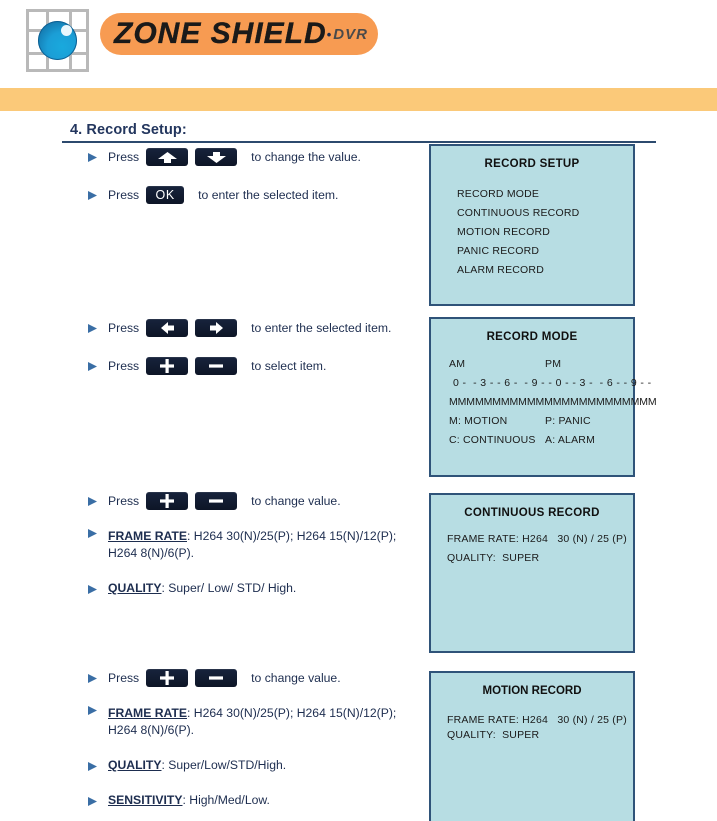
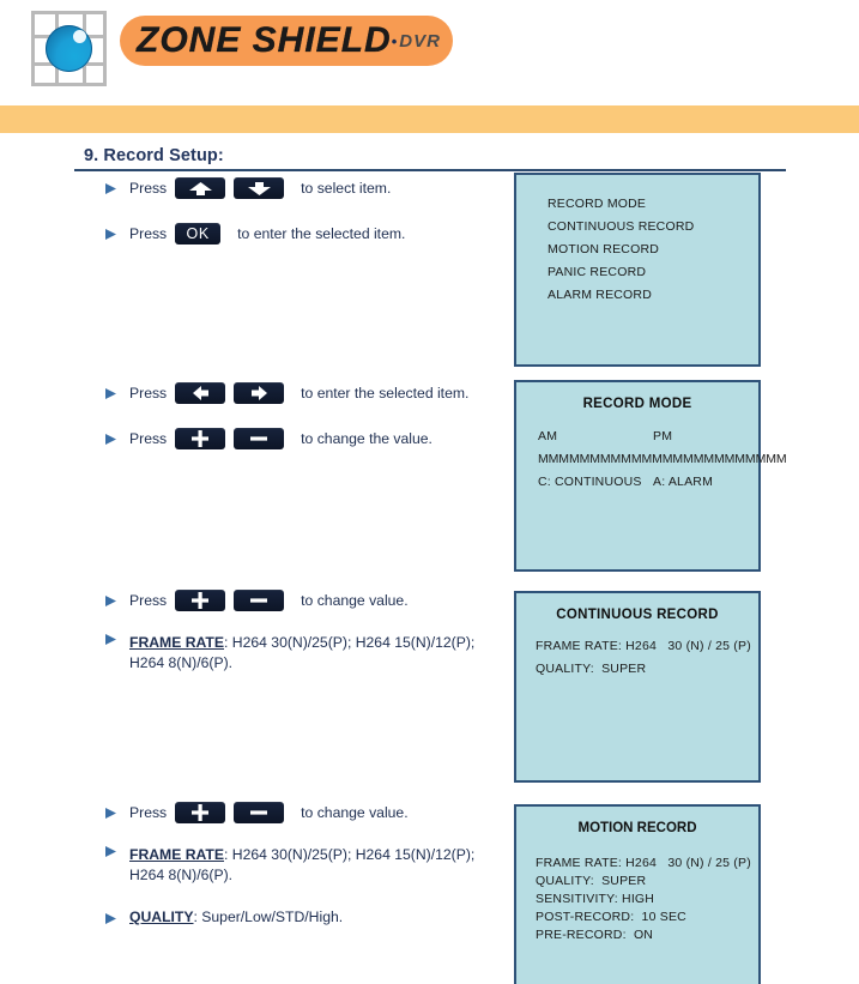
  ZONE SHIELD
  •
  DVR
- 4. Record Setup:
+ 9. Record Setup:
  Press
- to change the value.
+ to select item.
  Press
  OK
  to enter the selected item.
  Press
  to enter the selected item.
  Press
- to select item.
+ to change the value.
  Press
  to change value.
  FRAME RATE: H264 30(N)/25(P); H264 15(N)/12(P); H264 8(N)/6(P).
- QUALITY: Super/ Low/ STD/ High.
  Press
  to change value.
  FRAME RATE: H264 30(N)/25(P); H264 15(N)/12(P); H264 8(N)/6(P).
  QUALITY: Super/Low/STD/High.
- SENSITIVITY: High/Med/Low.
- RECORD SETUP
  RECORD MODE
  CONTINUOUS RECORD
  MOTION RECORD
  PANIC RECORD
  ALARM RECORD
  RECORD MODE
  AM
  PM
- 0 - - 3 - - 6 - - 9 - - 0 - - 3 - - 6 - - 9 - -
  MMMMMMMMMMMMMMMMMMMMMMMM
- M: MOTION
- P: PANIC
  C: CONTINUOUS
  A: ALARM
  CONTINUOUS RECORD
  FRAME RATE: H264 30 (N) / 25 (P)
  QUALITY: SUPER
  MOTION RECORD
  FRAME RATE: H264 30 (N) / 25 (P)
  QUALITY: SUPER
+ SENSITIVITY: HIGH
+ POST-RECORD: 10 SEC
+ PRE-RECORD: ON
